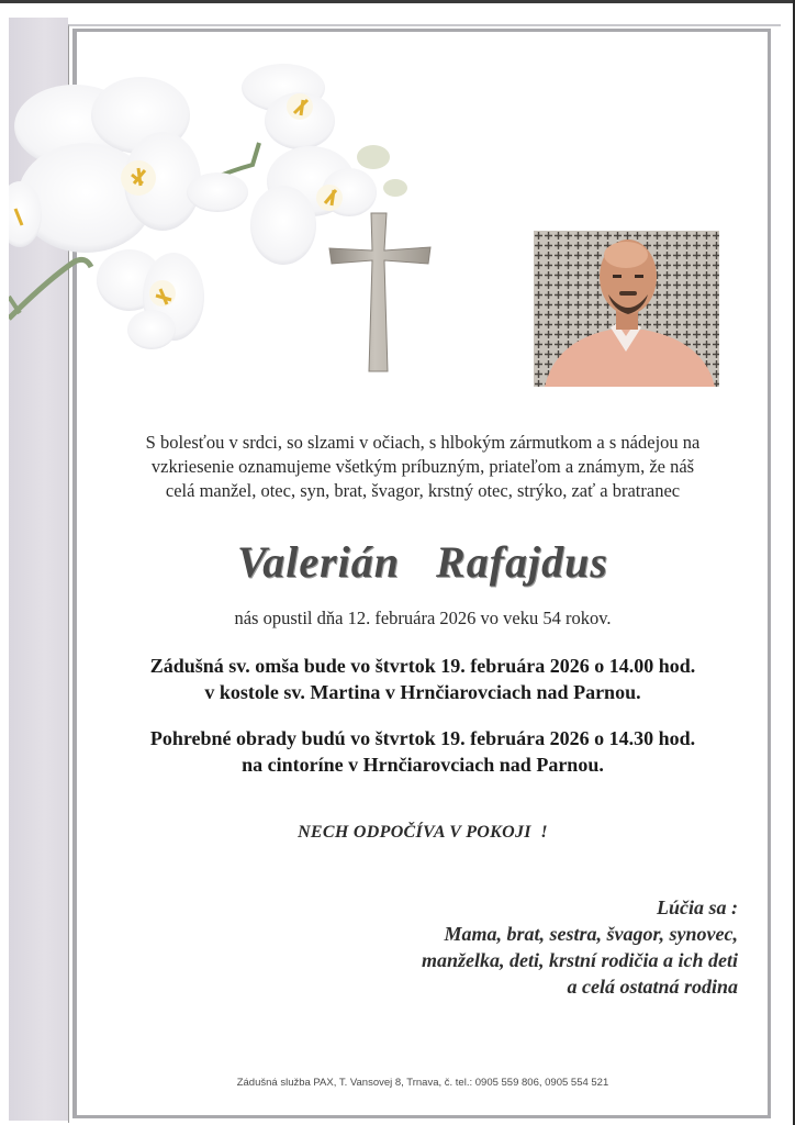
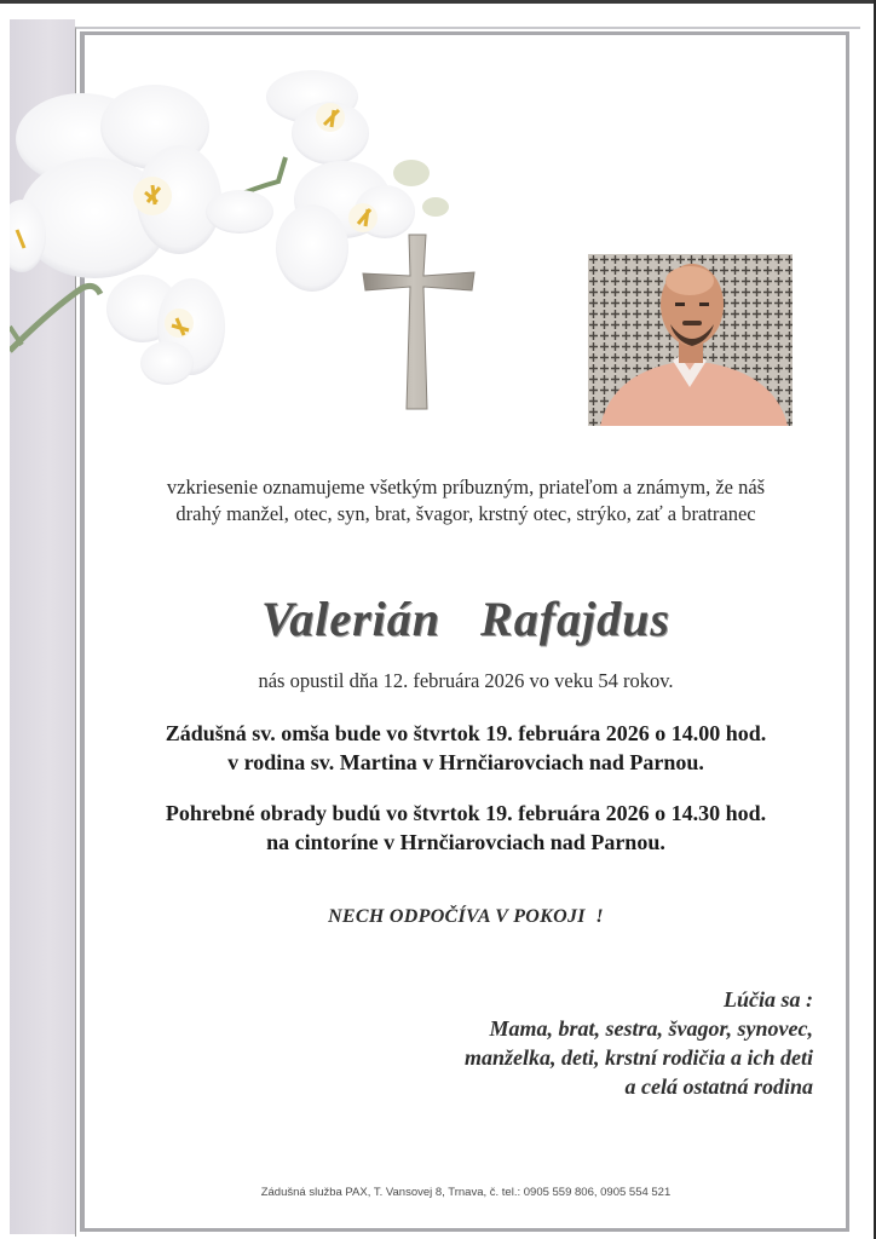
- S bolesťou v srdci, so slzami v očiach, s hlbokým zármutkom a s nádejou na
  vzkriesenie oznamujeme všetkým príbuzným, priateľom a známym, že náš
- celá manžel, otec, syn, brat, švagor, krstný otec, strýko, zať a bratranec
+ drahý manžel, otec, syn, brat, švagor, krstný otec, strýko, zať a bratranec
  Valerián Rafajdus
  nás opustil dňa 12. februára 2026 vo veku 54 rokov.
  Zádušná sv. omša bude vo štvrtok 19. februára 2026 o 14.00 hod.
- v kostole sv. Martina v Hrnčiarovciach nad Parnou.
+ v rodina sv. Martina v Hrnčiarovciach nad Parnou.
  Pohrebné obrady budú vo štvrtok 19. februára 2026 o 14.30 hod.
  na cintoríne v Hrnčiarovciach nad Parnou.
  NECH ODPOČÍVA V POKOJI !
  Lúčia sa :
  Mama, brat, sestra, švagor, synovec,
  manželka, deti, krstní rodičia a ich deti
  a celá ostatná rodina
  Zádušná služba PAX, T. Vansovej 8, Trnava, č. tel.: 0905 559 806, 0905 554 521
